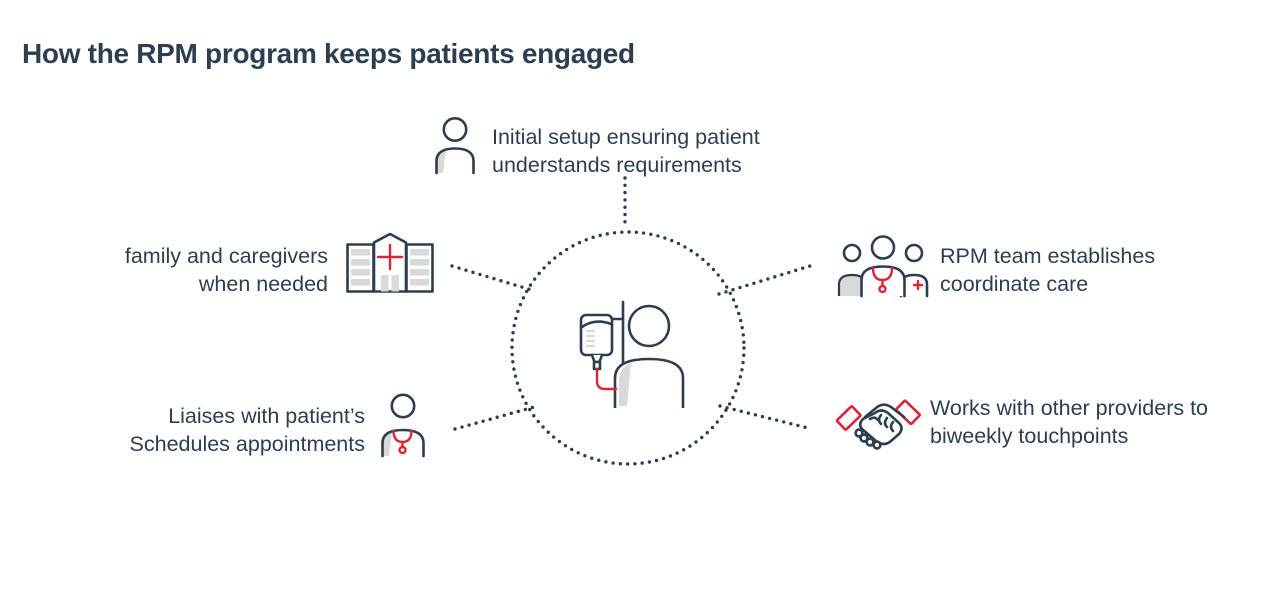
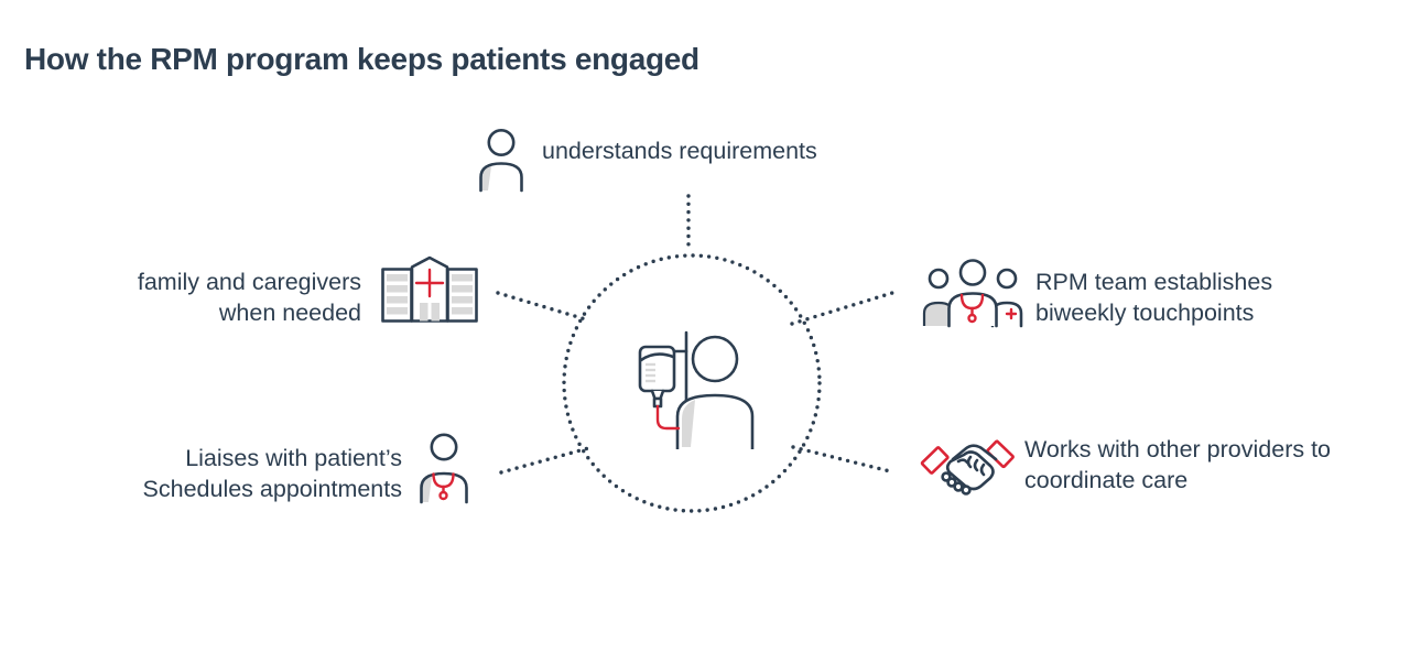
  How the RPM program keeps patients engaged
- Initial setup ensuring patient
  understands requirements
  family and caregivers
  when needed
  Liaises with patient’s
  Schedules appointments
  RPM team establishes
- coordinate care
+ biweekly touchpoints
  Works with other providers to
- biweekly touchpoints
+ coordinate care
